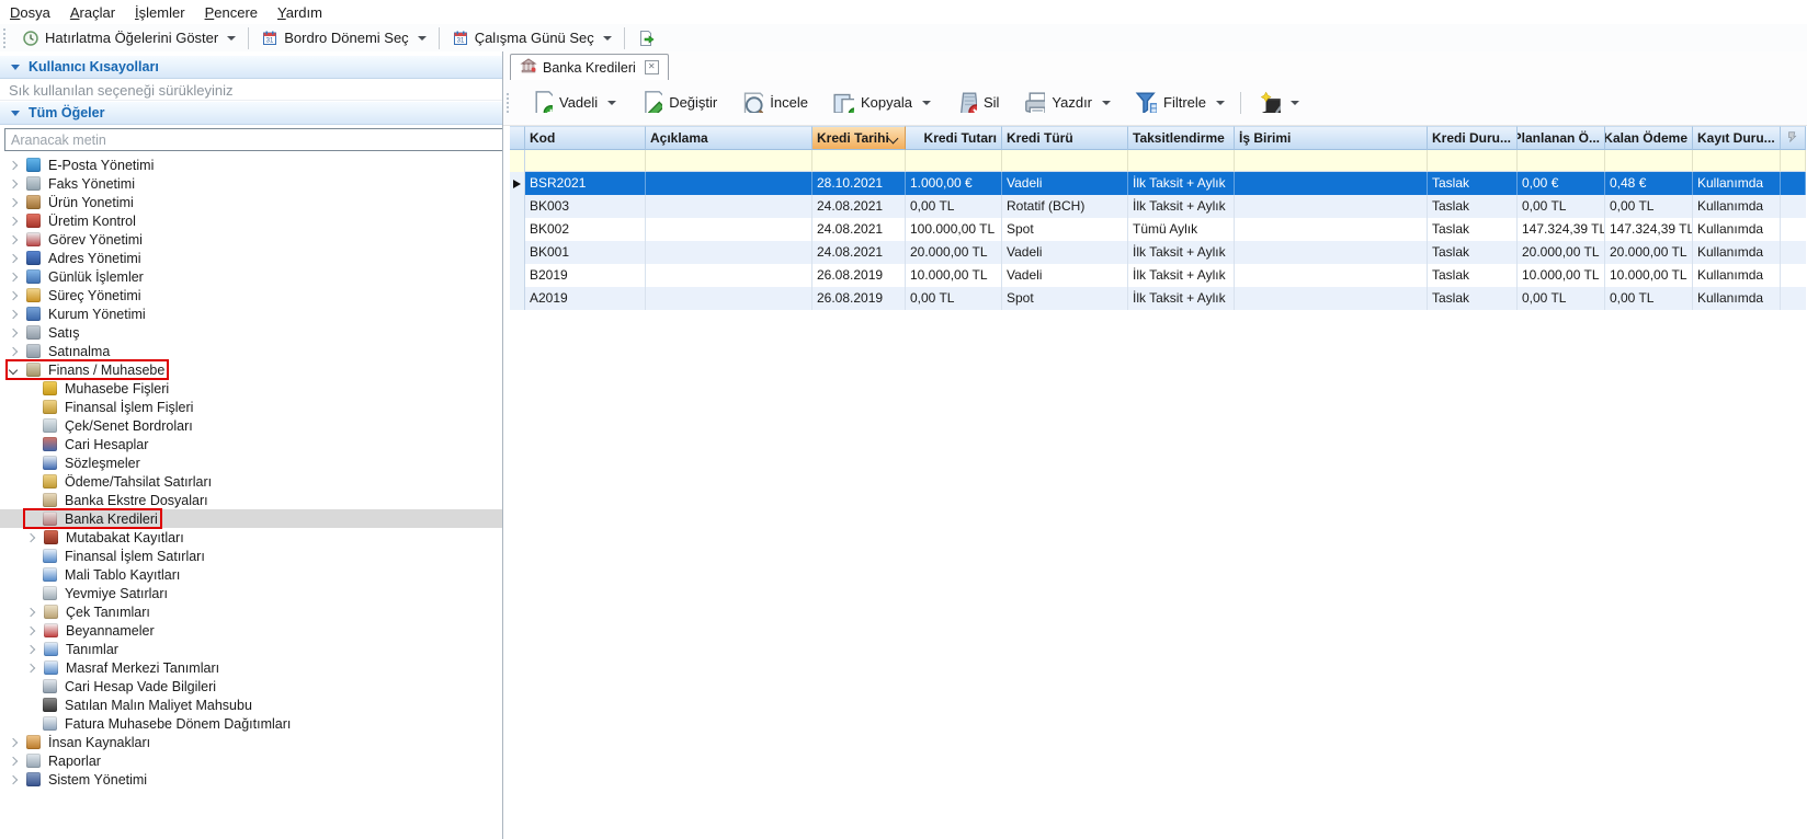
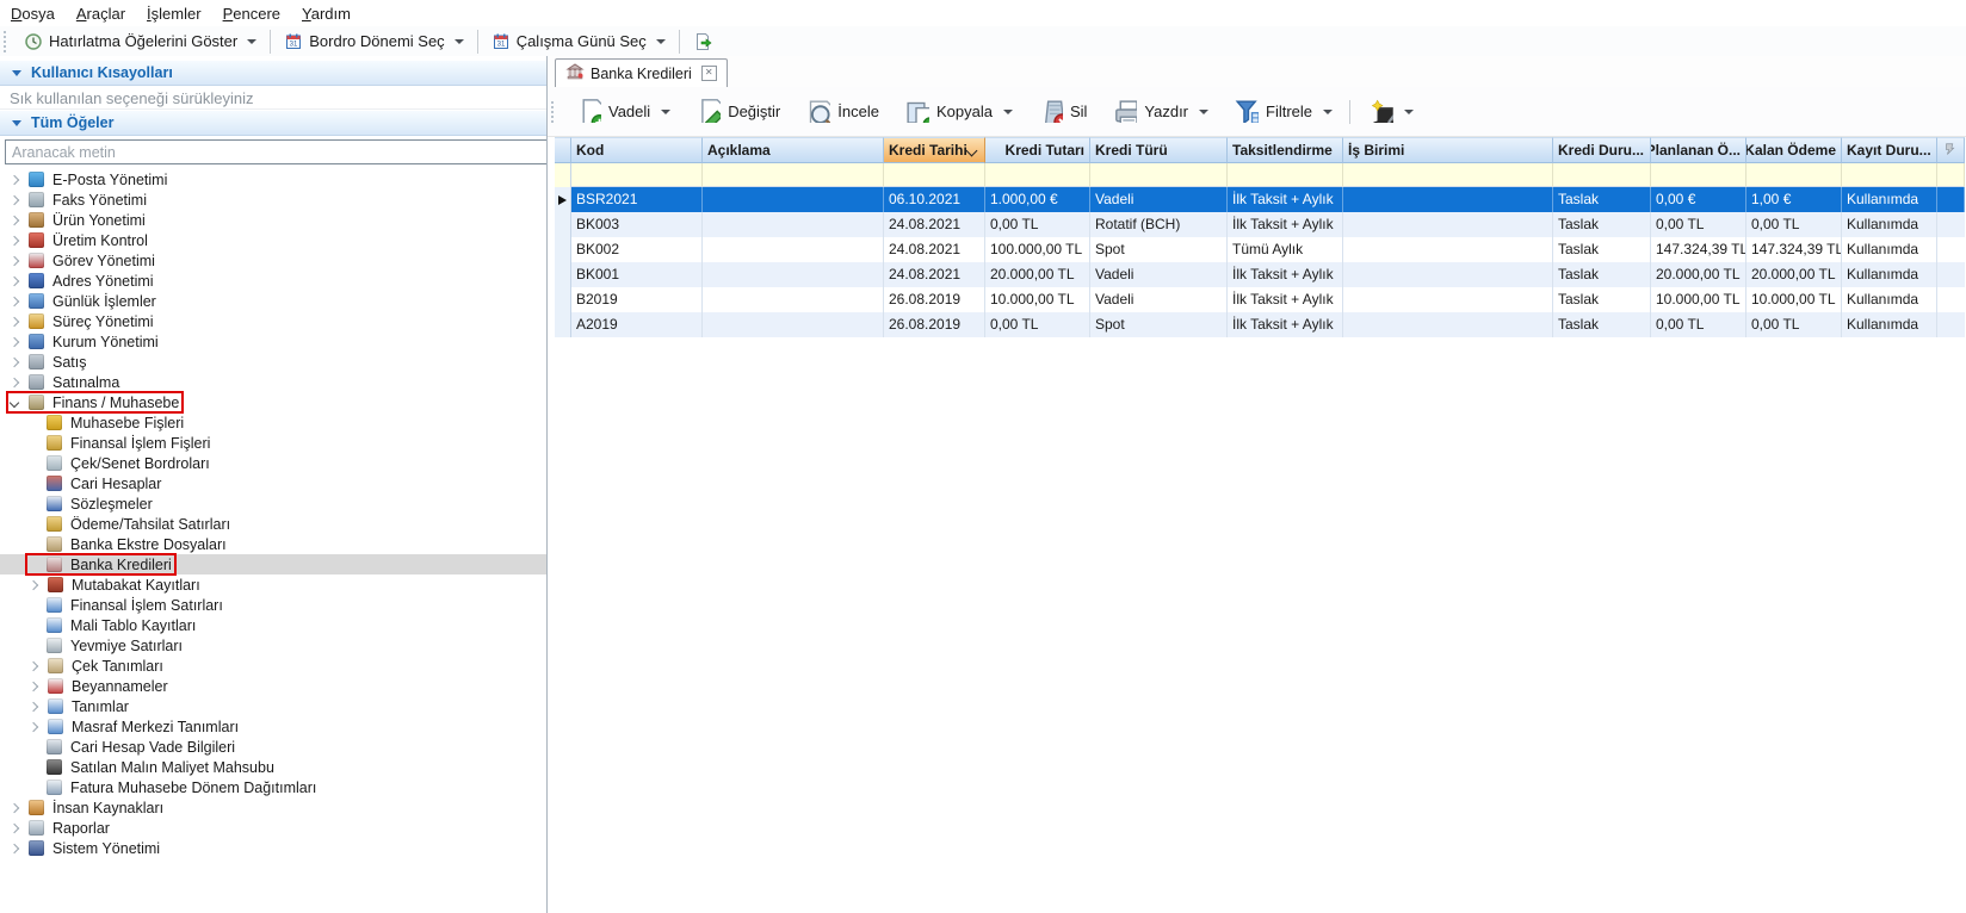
  Dosya
  Araçlar
  İşlemler
  Pencere
  Yardım
  Hatırlatma Öğelerini Göster
  Bordro Dönemi Seç
  Çalışma Günü Seç
  Kullanıcı Kısayolları
  Sık kullanılan seçeneği sürükleyiniz
  Tüm Öğeler
  Aranacak metin
  E-Posta Yönetimi
  Faks Yönetimi
  Ürün Yonetimi
  Üretim Kontrol
  Görev Yönetimi
  Adres Yönetimi
  Günlük İşlemler
  Süreç Yönetimi
  Kurum Yönetimi
  Satış
  Satınalma
  Finans / Muhasebe
  Muhasebe Fişleri
  Finansal İşlem Fişleri
  Çek/Senet Bordroları
  Cari Hesaplar
  Sözleşmeler
  Ödeme/Tahsilat Satırları
  Banka Ekstre Dosyaları
  Banka Kredileri
  Mutabakat Kayıtları
  Finansal İşlem Satırları
  Mali Tablo Kayıtları
  Yevmiye Satırları
  Çek Tanımları
  Beyannameler
  Tanımlar
  Masraf Merkezi Tanımları
  Cari Hesap Vade Bilgileri
  Satılan Malın Maliyet Mahsubu
  Fatura Muhasebe Dönem Dağıtımları
  İnsan Kaynakları
  Raporlar
  Sistem Yönetimi
  Banka Kredileri
  ✕
  Vadeli
  Değiştir
  İncele
  Kopyala
  Sil
  Yazdır
  Filtrele
  Kod
  Açıklama
  Kredi Tarihi
  Kredi Tutarı
  Kredi Türü
  Taksitlendirme
  İş Birimi
  Kredi Duru...
  Planlanan Ö...
  Kalan Ödeme
  Kayıt Duru...
  BSR2021
- 28.10.2021
+ 06.10.2021
  1.000,00 €
  Vadeli
  İlk Taksit + Aylık
  Taslak
  0,00 €
- 0,48 €
+ 1,00 €
  Kullanımda
  BK003
  24.08.2021
  0,00 TL
  Rotatif (BCH)
  İlk Taksit + Aylık
  Taslak
  0,00 TL
  0,00 TL
  Kullanımda
  BK002
  24.08.2021
  100.000,00 TL
  Spot
  Tümü Aylık
  Taslak
  147.324,39 TL
  147.324,39 TL
  Kullanımda
  BK001
  24.08.2021
  20.000,00 TL
  Vadeli
  İlk Taksit + Aylık
  Taslak
  20.000,00 TL
  20.000,00 TL
  Kullanımda
  B2019
  26.08.2019
  10.000,00 TL
  Vadeli
  İlk Taksit + Aylık
  Taslak
  10.000,00 TL
  10.000,00 TL
  Kullanımda
  A2019
  26.08.2019
  0,00 TL
  Spot
  İlk Taksit + Aylık
  Taslak
  0,00 TL
  0,00 TL
  Kullanımda
